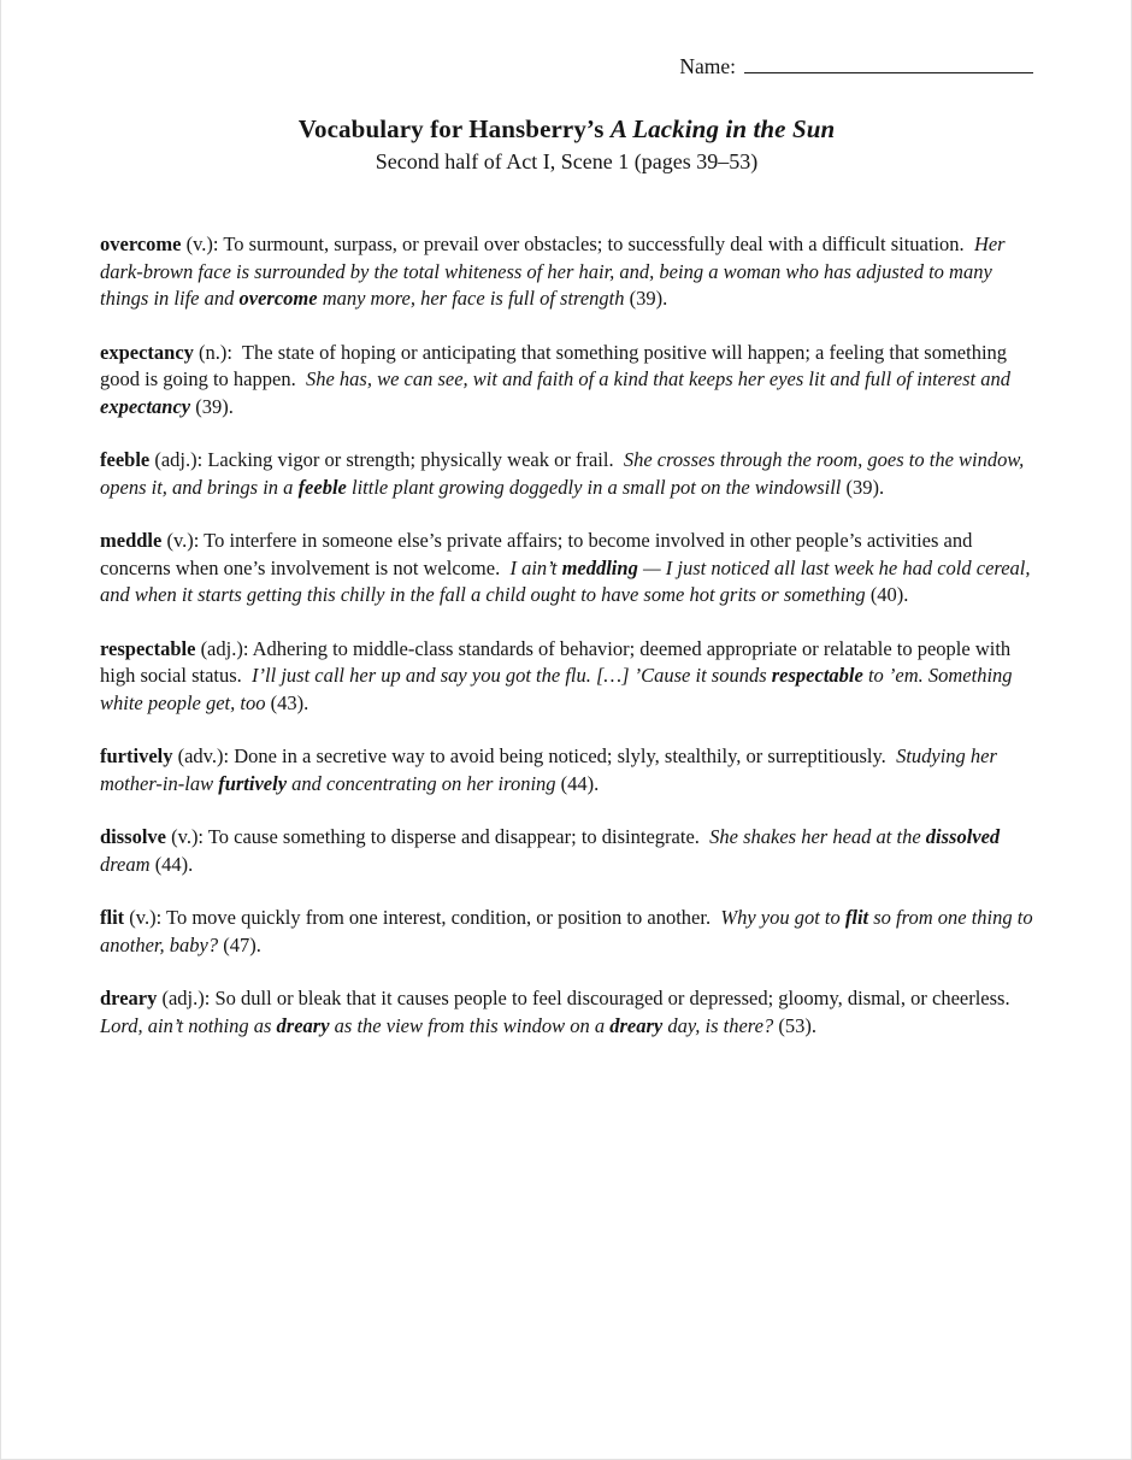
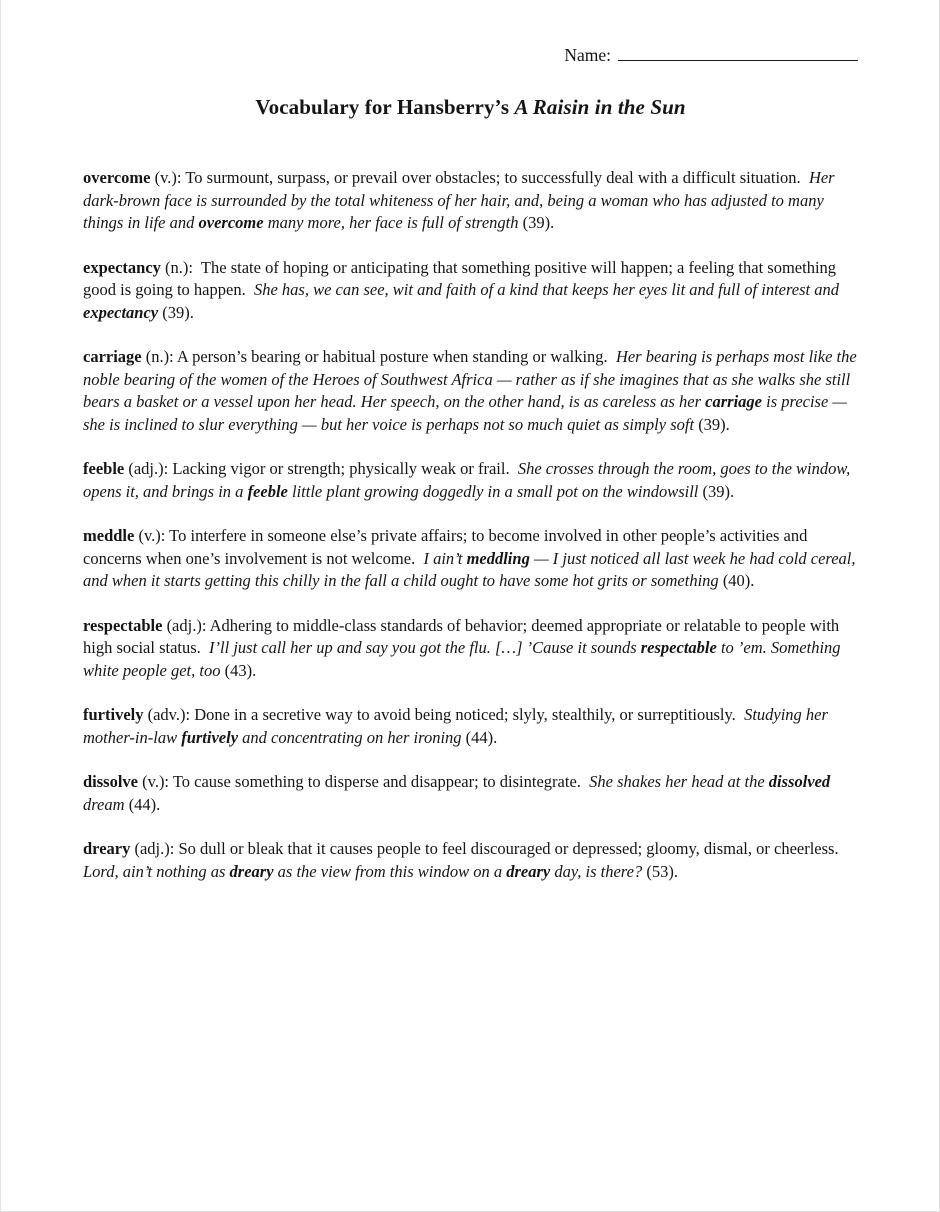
  Name:
- Vocabulary for Hansberry’s A Lacking in the Sun
+ Vocabulary for Hansberry’s A Raisin in the Sun
- Second half of Act I, Scene 1 (pages 39–53)
  overcome (v.): To surmount, surpass, or prevail over obstacles; to successfully deal with a difficult situation. Her dark-brown face is surrounded by the total whiteness of her hair, and, being a woman who has adjusted to many things in life and overcome many more, her face is full of strength (39).
  expectancy (n.): The state of hoping or anticipating that something positive will happen; a feeling that something good is going to happen. She has, we can see, wit and faith of a kind that keeps her eyes lit and full of interest and expectancy (39).
+ carriage (n.): A person’s bearing or habitual posture when standing or walking. Her bearing is perhaps most like the noble bearing of the women of the Heroes of Southwest Africa — rather as if she imagines that as she walks she still bears a basket or a vessel upon her head. Her speech, on the other hand, is as careless as her carriage is precise — she is inclined to slur everything — but her voice is perhaps not so much quiet as simply soft (39).
  feeble (adj.): Lacking vigor or strength; physically weak or frail. She crosses through the room, goes to the window, opens it, and brings in a feeble little plant growing doggedly in a small pot on the windowsill (39).
  meddle (v.): To interfere in someone else’s private affairs; to become involved in other people’s activities and concerns when one’s involvement is not welcome. I ain’t meddling — I just noticed all last week he had cold cereal, and when it starts getting this chilly in the fall a child ought to have some hot grits or something (40).
  respectable (adj.): Adhering to middle-class standards of behavior; deemed appropriate or relatable to people with high social status. I’ll just call her up and say you got the flu. […] ’Cause it sounds respectable to ’em. Something white people get, too (43).
  furtively (adv.): Done in a secretive way to avoid being noticed; slyly, stealthily, or surreptitiously. Studying her mother-in-law furtively and concentrating on her ironing (44).
  dissolve (v.): To cause something to disperse and disappear; to disintegrate. She shakes her head at the dissolved dream (44).
- flit (v.): To move quickly from one interest, condition, or position to another. Why you got to flit so from one thing to another, baby? (47).
  dreary (adj.): So dull or bleak that it causes people to feel discouraged or depressed; gloomy, dismal, or cheerless. Lord, ain’t nothing as dreary as the view from this window on a dreary day, is there? (53).
